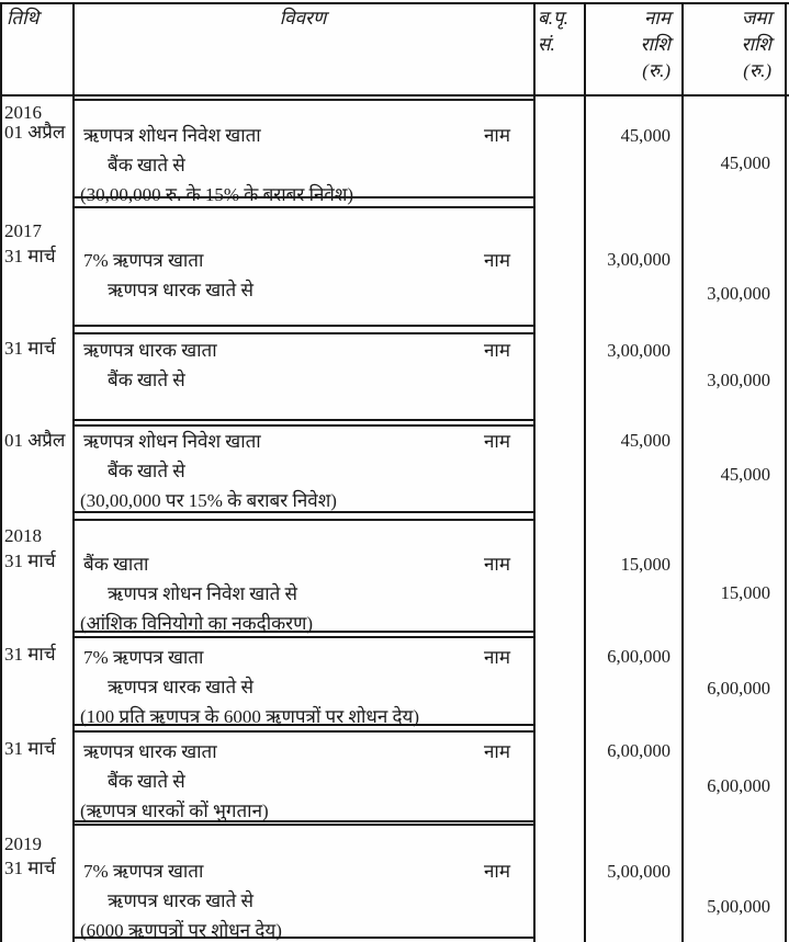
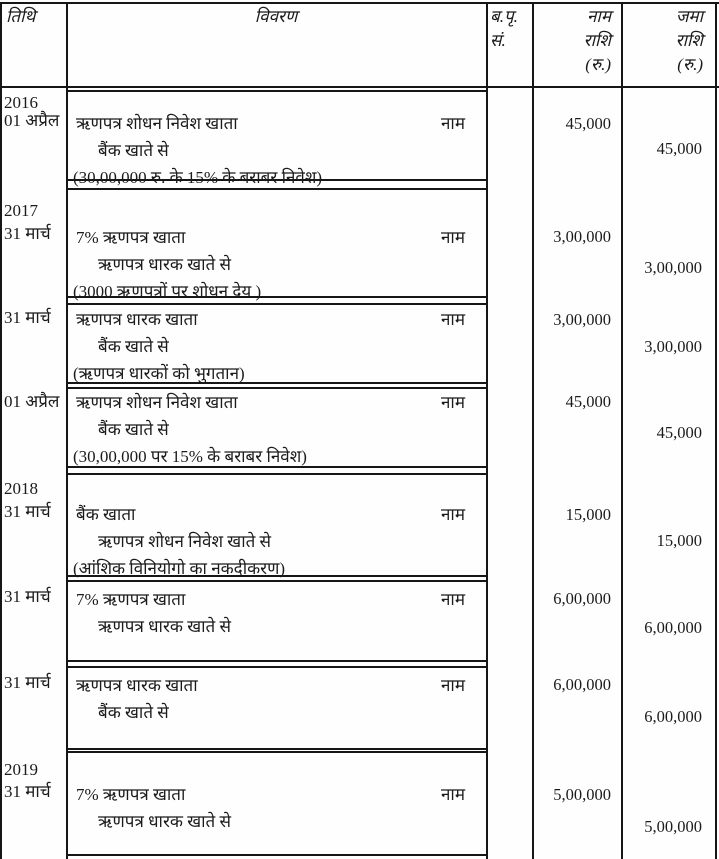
  तिथि
  विवरण
  ब.पृ.
  सं.
  नाम
  राशि
  (रु.)
  जमा
  राशि
  (रु.)
  2016
  01 अप्रैल
  ऋणपत्र शोधन निवेश खाता
  नाम
  बैंक खाते से
  (30,00,000 रु. के 15% के बराबर निवेश)
  45,000
  45,000
  2017
  31 मार्च
  7% ऋणपत्र खाता
  नाम
  ऋणपत्र धारक खाते से
+ (3000 ऋणपत्रों पर शोधन देय )
  3,00,000
  3,00,000
  31 मार्च
  ऋणपत्र धारक खाता
  नाम
  बैंक खाते से
+ (ऋणपत्र धारकों को भुगतान)
  3,00,000
  3,00,000
  01 अप्रैल
  ऋणपत्र शोधन निवेश खाता
  नाम
  बैंक खाते से
  (30,00,000 पर 15% के बराबर निवेश)
  45,000
  45,000
  2018
  31 मार्च
  बैंक खाता
  नाम
  ऋणपत्र शोधन निवेश खाते से
  (आंशिक विनियोगो का नकदीकरण)
  15,000
  15,000
  31 मार्च
  7% ऋणपत्र खाता
  नाम
  ऋणपत्र धारक खाते से
- (100 प्रति ऋणपत्र के 6000 ऋणपत्रों पर शोधन देय)
  6,00,000
  6,00,000
  31 मार्च
  ऋणपत्र धारक खाता
  नाम
  बैंक खाते से
- (ऋणपत्र धारकों कों भुगतान)
  6,00,000
  6,00,000
  2019
  31 मार्च
  7% ऋणपत्र खाता
  नाम
  ऋणपत्र धारक खाते से
- (6000 ऋणपत्रों पर शोधन देय)
  5,00,000
  5,00,000
